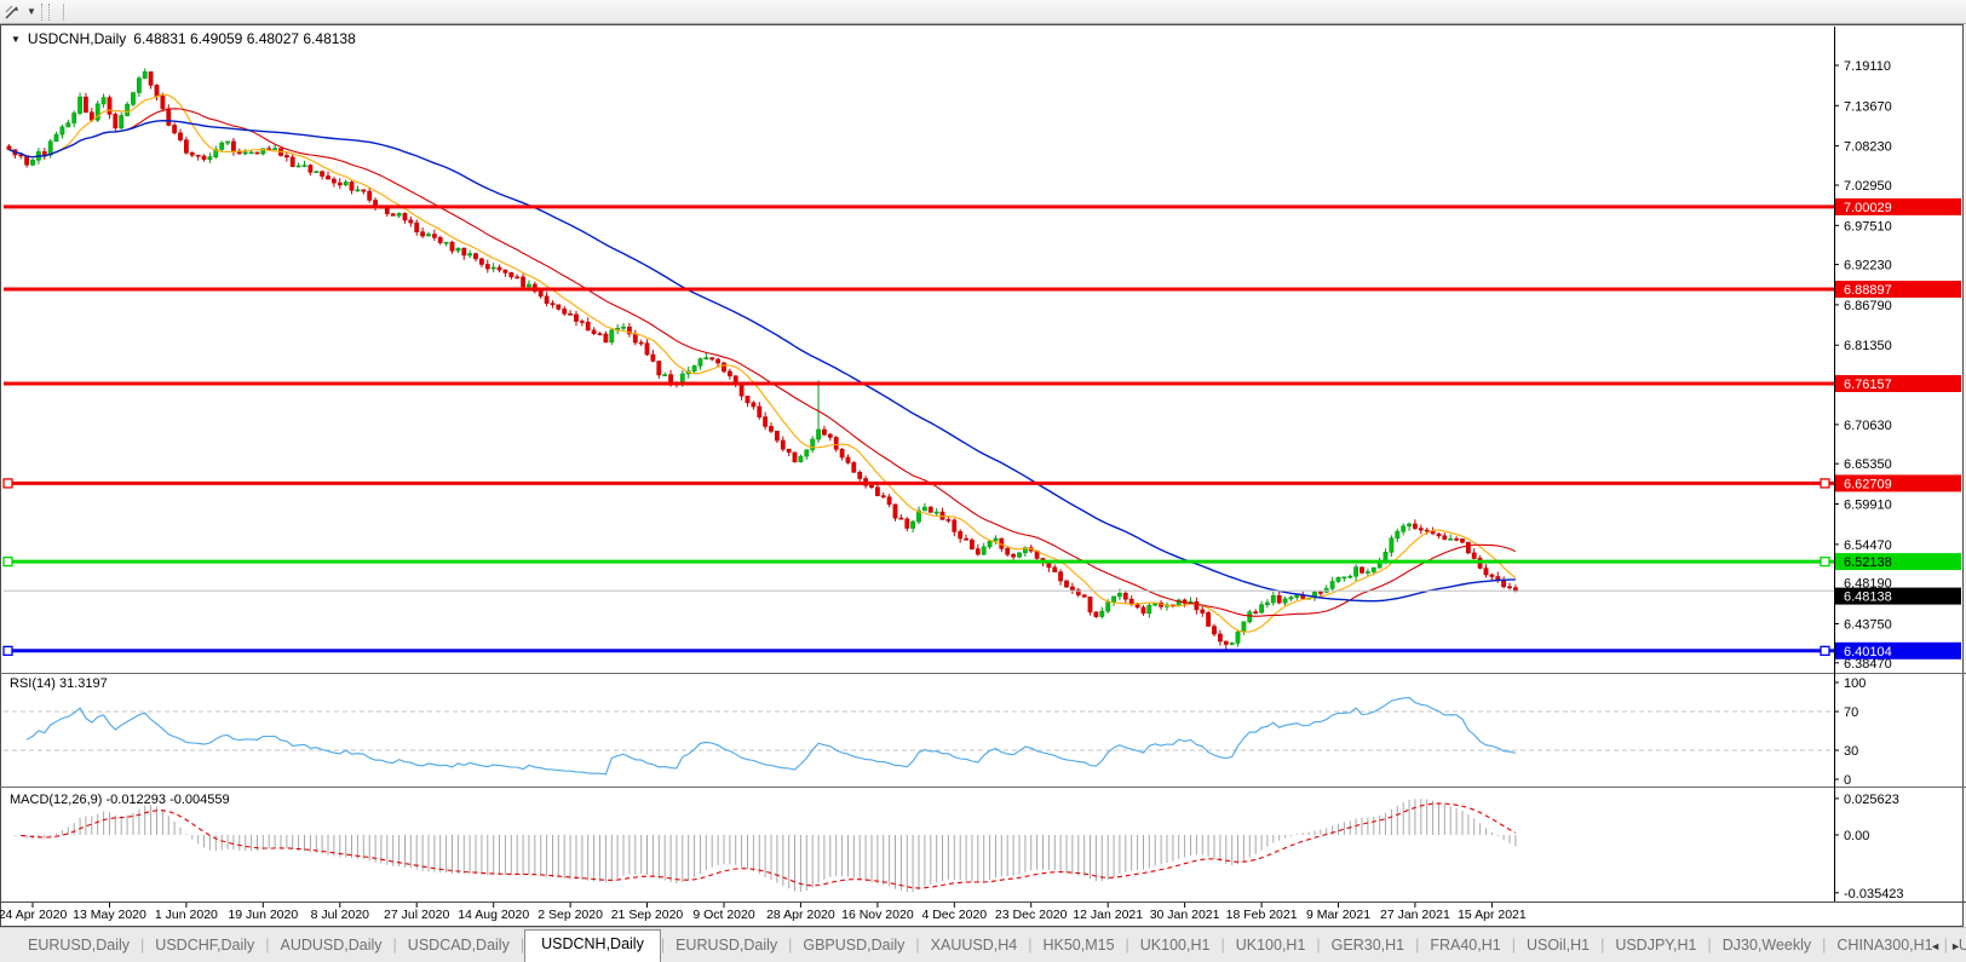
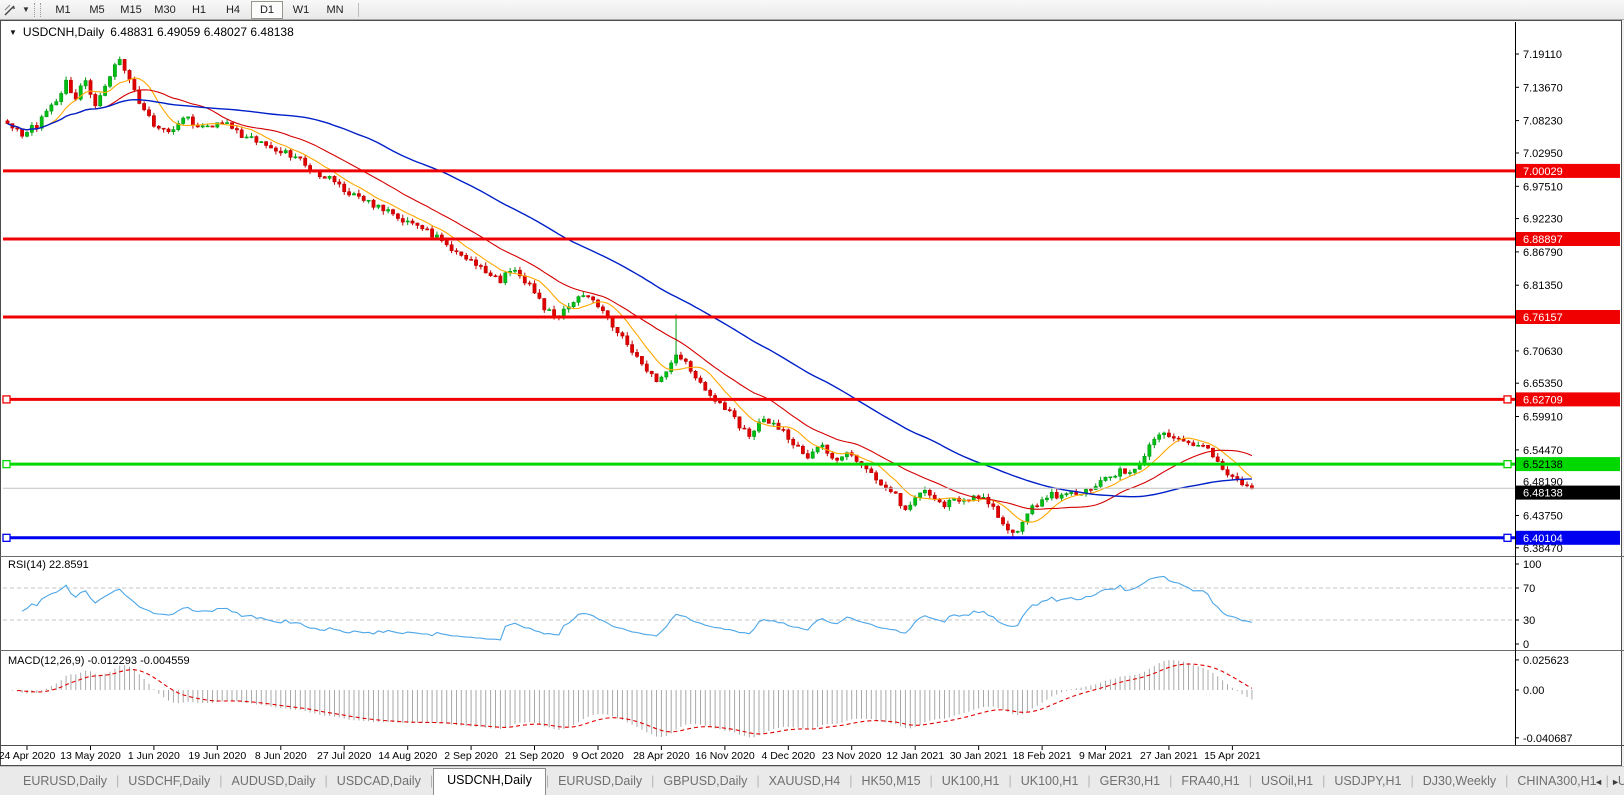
  ▼
+ M1
+ M5
+ M15
+ M30
+ H1
+ H4
+ D1
+ W1
+ MN
  ▼
  USDCNH,Daily
  6.48831 6.49059 6.48027 6.48138
- RSI(14) 31.3197
+ RSI(14) 22.8591
  MACD(12,26,9) -0.012293 -0.004559
  7.19110
  7.13670
  7.08230
  7.02950
  6.97510
  6.92230
  6.86790
  6.81350
  6.70630
  6.65350
  6.59910
  6.54470
  6.43750
  6.38470
  6.48190
  7.00029
  6.88897
  6.76157
  6.62709
  6.52138
  6.40104
  6.48138
  24 Apr 2020
  13 May 2020
  1 Jun 2020
  19 Jun 2020
- 8 Jul 2020
+ 8 Jun 2020
  27 Jul 2020
  14 Aug 2020
  2 Sep 2020
  21 Sep 2020
  9 Oct 2020
  28 Apr 2020
  16 Nov 2020
  4 Dec 2020
- 23 Dec 2020
+ 23 Nov 2020
  12 Jan 2021
  30 Jan 2021
  18 Feb 2021
  9 Mar 2021
  27 Jan 2021
  15 Apr 2021
  100
  70
  30
  0
  0.025623
  0.00
- -0.035423
+ -0.040687
  EURUSD,Daily
  |
  USDCHF,Daily
  |
  AUDUSD,Daily
  |
  USDCAD,Daily
  |
  USDCNH,Daily
  |
  EURUSD,Daily
  |
  GBPUSD,Daily
  |
  XAUUSD,H4
  |
  HK50,M15
  |
  UK100,H1
  |
  UK100,H1
  |
  GER30,H1
  |
  FRA40,H1
  |
  USOil,H1
  |
  USDJPY,H1
  |
  DJ30,Weekly
  |
  CHINA300,H1
  |
  U
  ◄
  ►
